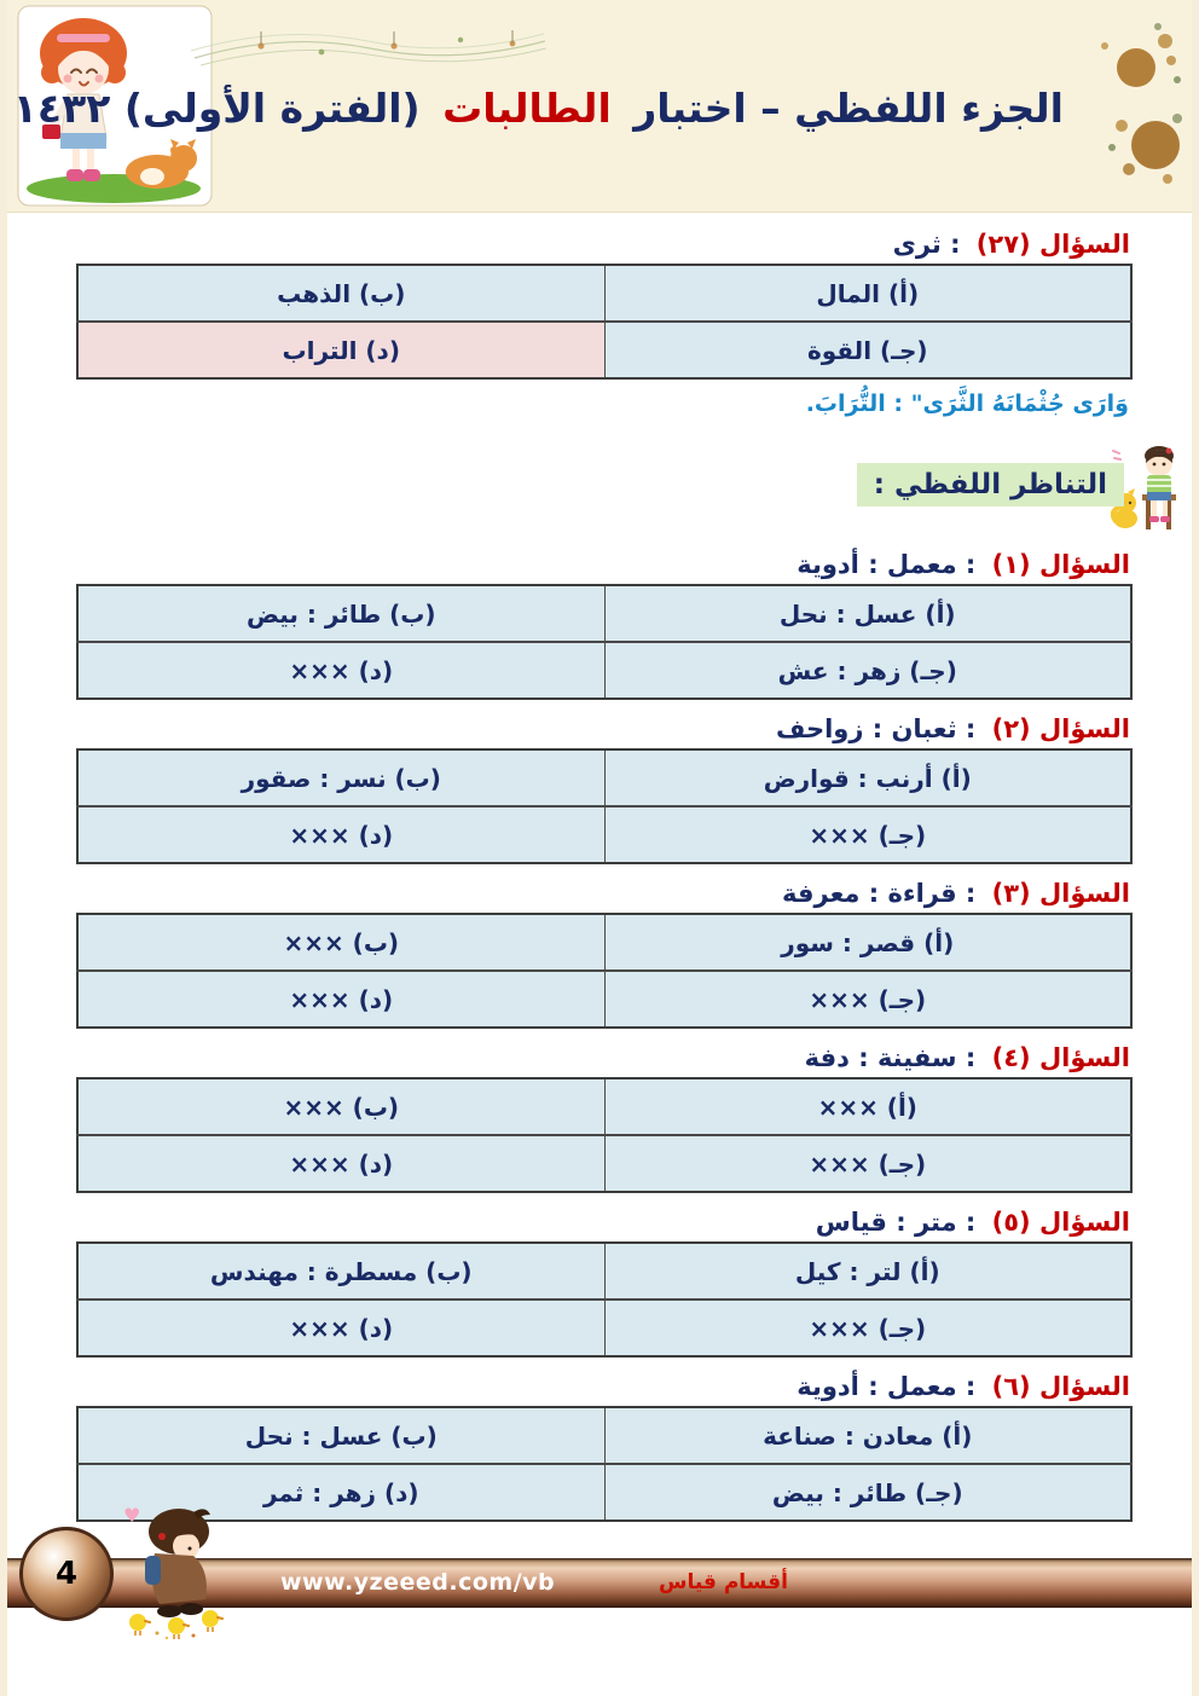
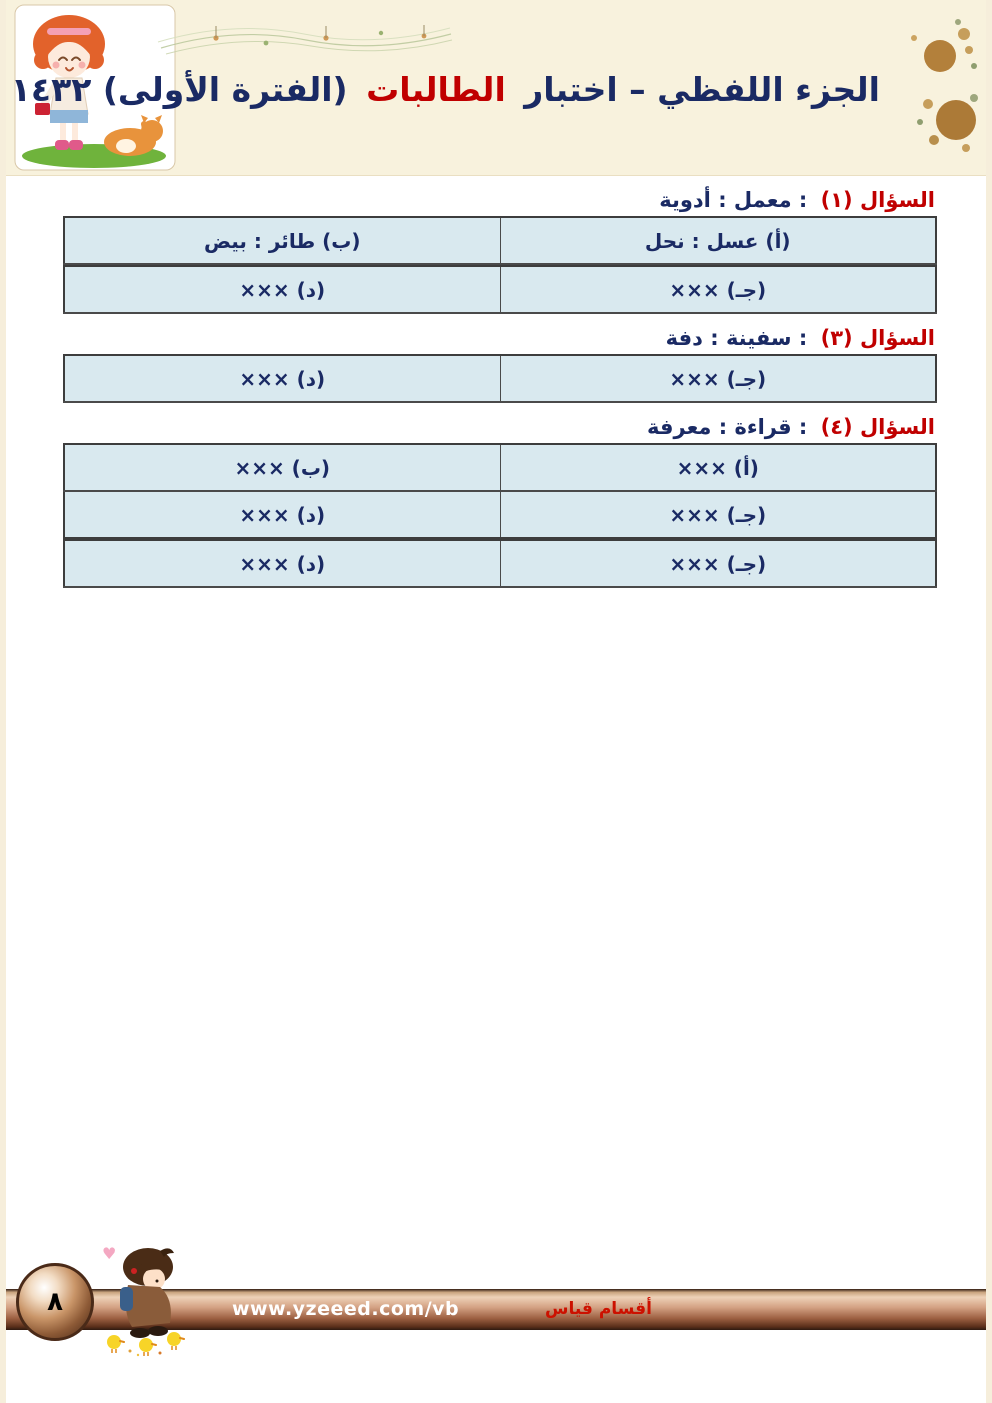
  الجزء اللفظي – اختبار الطالبات (الفترة الأولى) ١٤٣٢
- السؤال (٢٧) : ثرى
- (أ) المال	(ب) الذهب
- (جـ) القوة	(د) التراب
- وَارَى جُثْمَانَهُ الثَّرَى" : التُّرَابَ.
- التناظر اللفظي :
  السؤال (١) : معمل : أدوية
  (أ) عسل : نحل	(ب) طائر : بيض
- (جـ) زهر : عش	(د) ×××
- السؤال (٢) : ثعبان : زواحف
- (أ) أرنب : قوارض	(ب) نسر : صقور
  (جـ) ×××	(د) ×××
- السؤال (٣) : قراءة : معرفة
+ السؤال (٣) : سفينة : دفة
- (أ) قصر : سور	(ب) ×××
  (جـ) ×××	(د) ×××
- السؤال (٤) : سفينة : دفة
+ السؤال (٤) : قراءة : معرفة
  (أ) ×××	(ب) ×××
  (جـ) ×××	(د) ×××
- السؤال (٥) : متر : قياس
- (أ) لتر : كيل	(ب) مسطرة : مهندس
  (جـ) ×××	(د) ×××
- السؤال (٦) : معمل : أدوية
- (أ) معادن : صناعة	(ب) عسل : نحل
- (جـ) طائر : بيض	(د) زهر : ثمر
- 4
+ ٨
  ♥
  www.yzeeed.com/vb
  أقسام قياس
